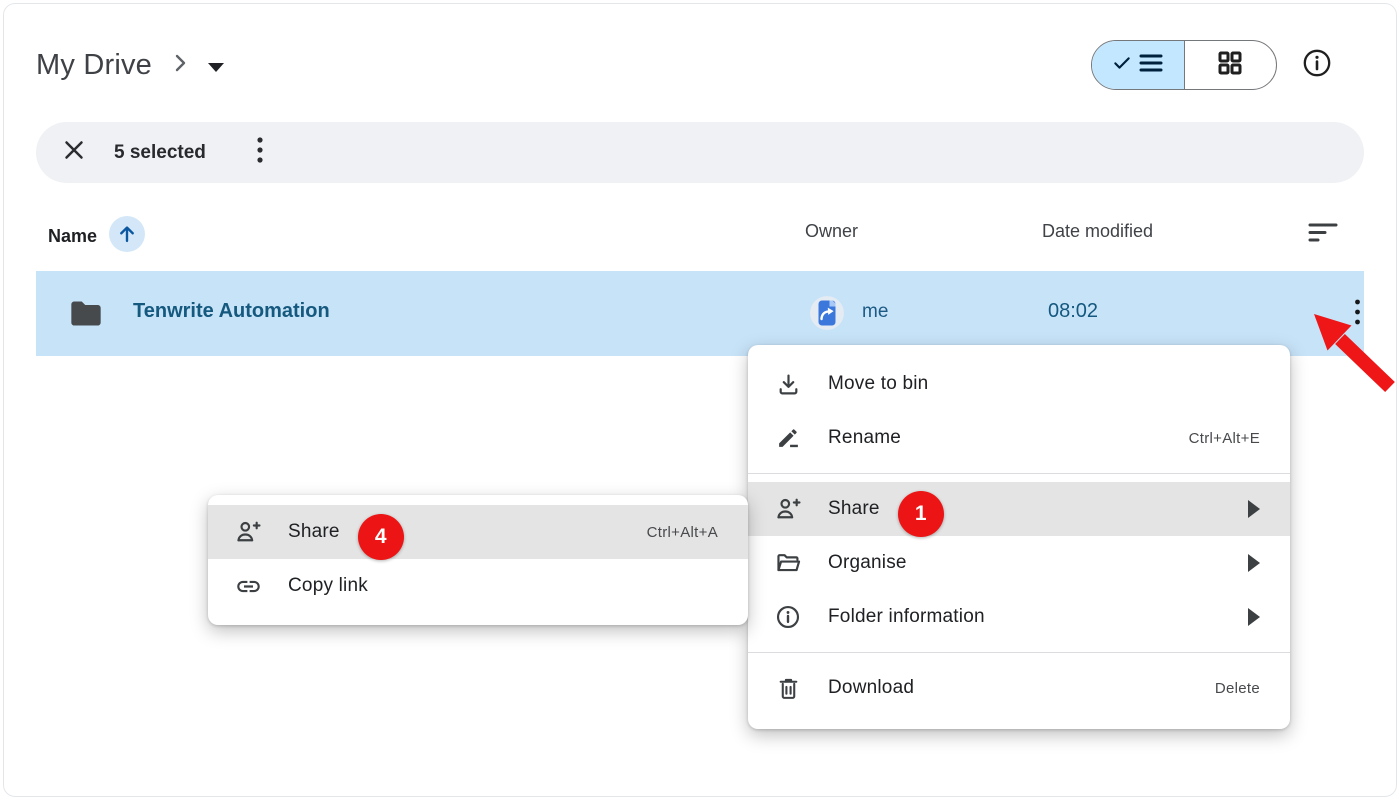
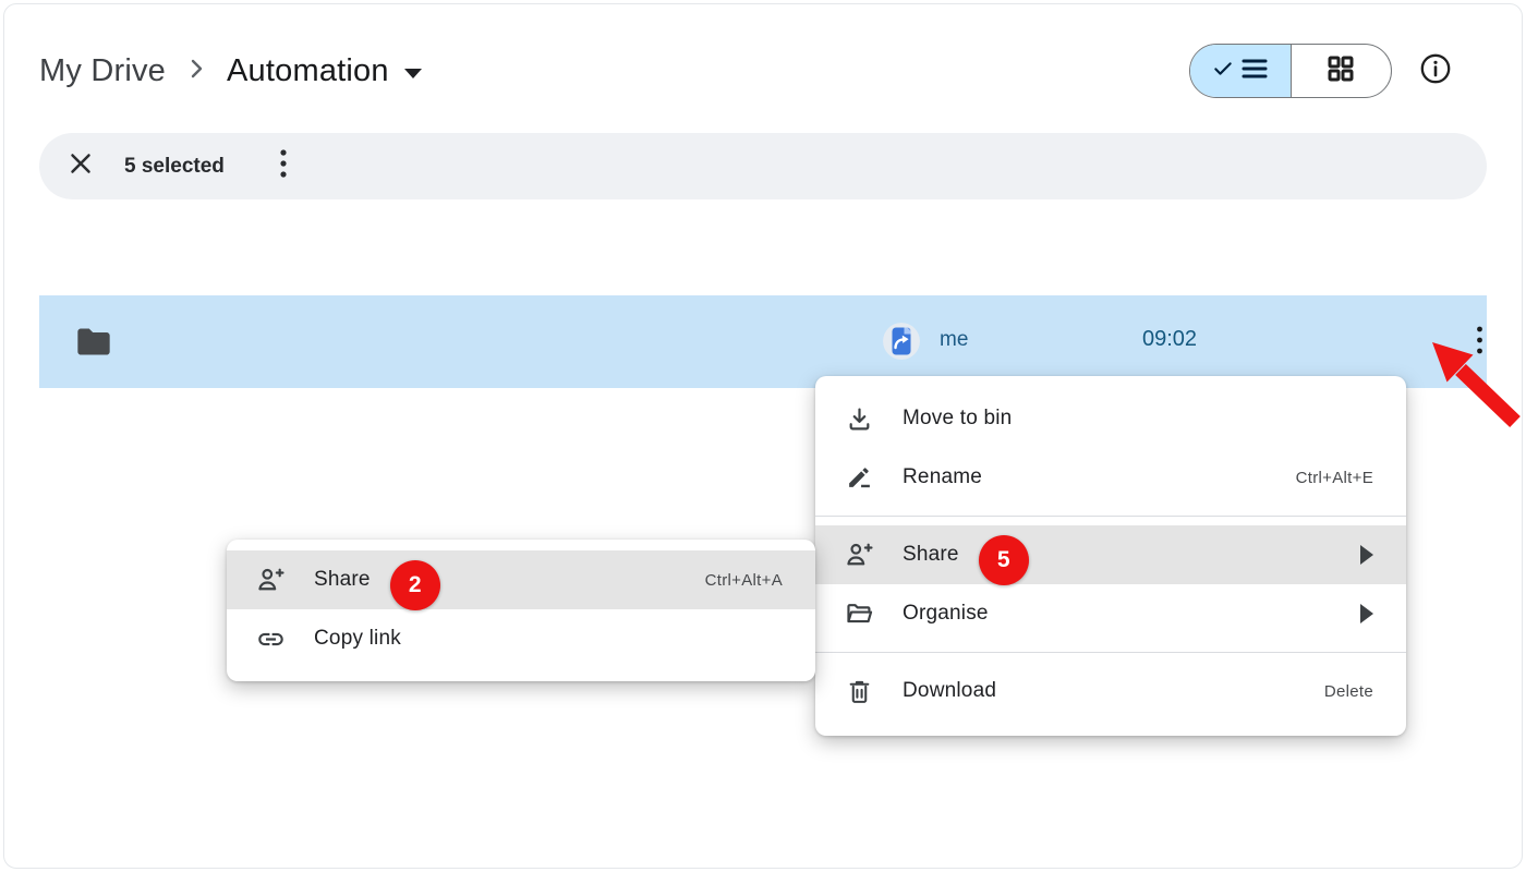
  My Drive
+ Automation
  5 selected
- Name
- Owner
- Date modified
- Tenwrite Automation
  me
- 08:02
+ 09:02
  Move to bin
  Rename
  Ctrl+Alt+E
  Share
- 1
+ 5
  Organise
- Folder information
  Download
  Delete
  Share
- 4
+ 2
  Ctrl+Alt+A
  Copy link
